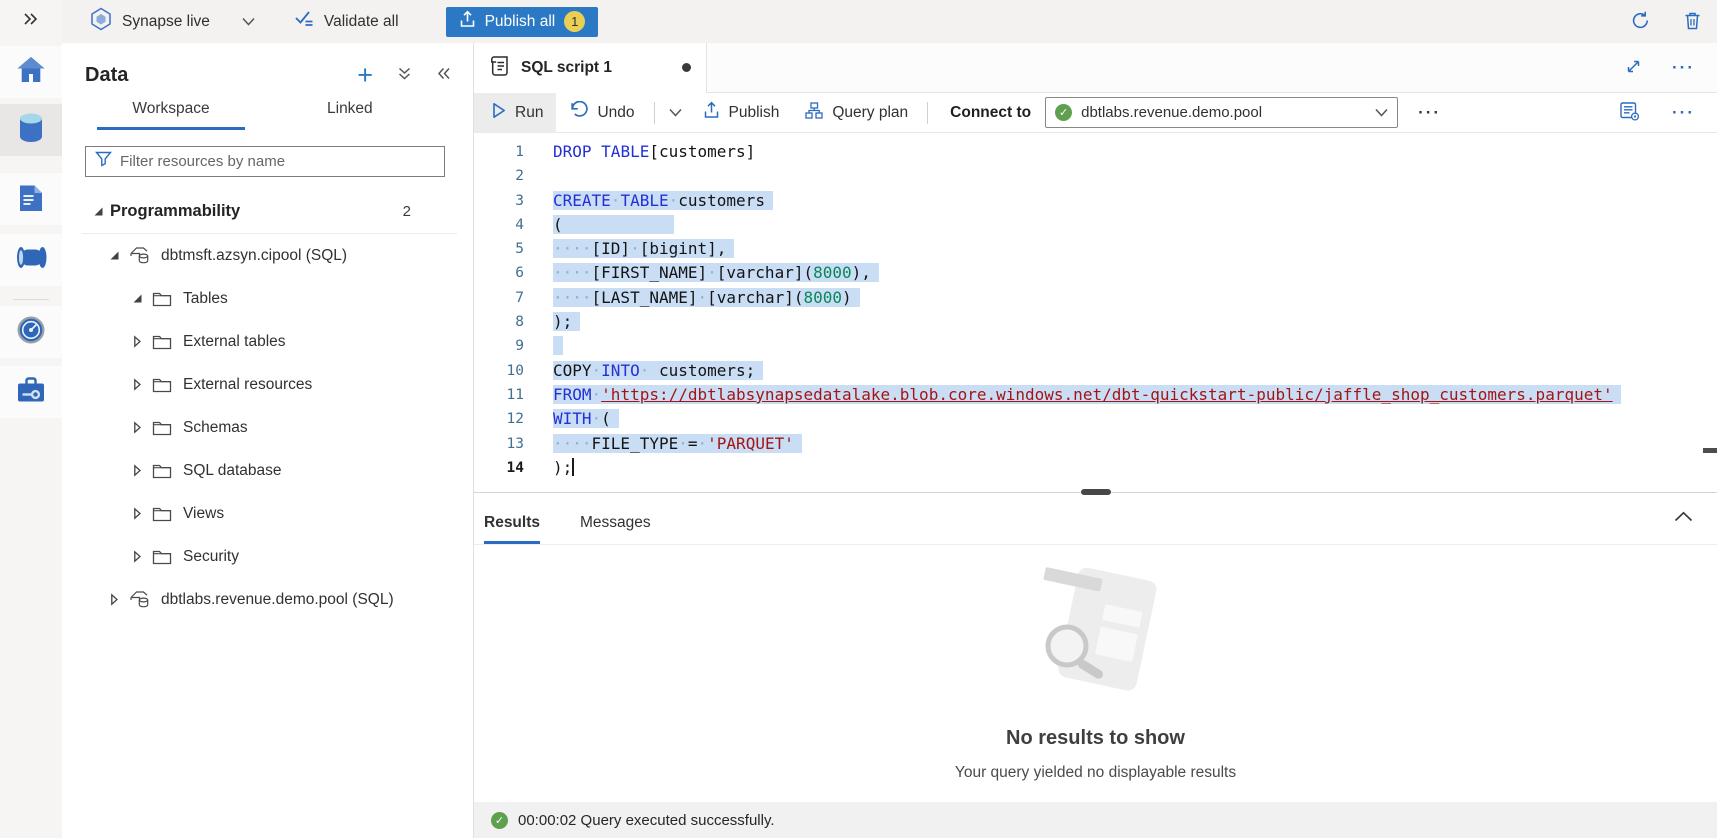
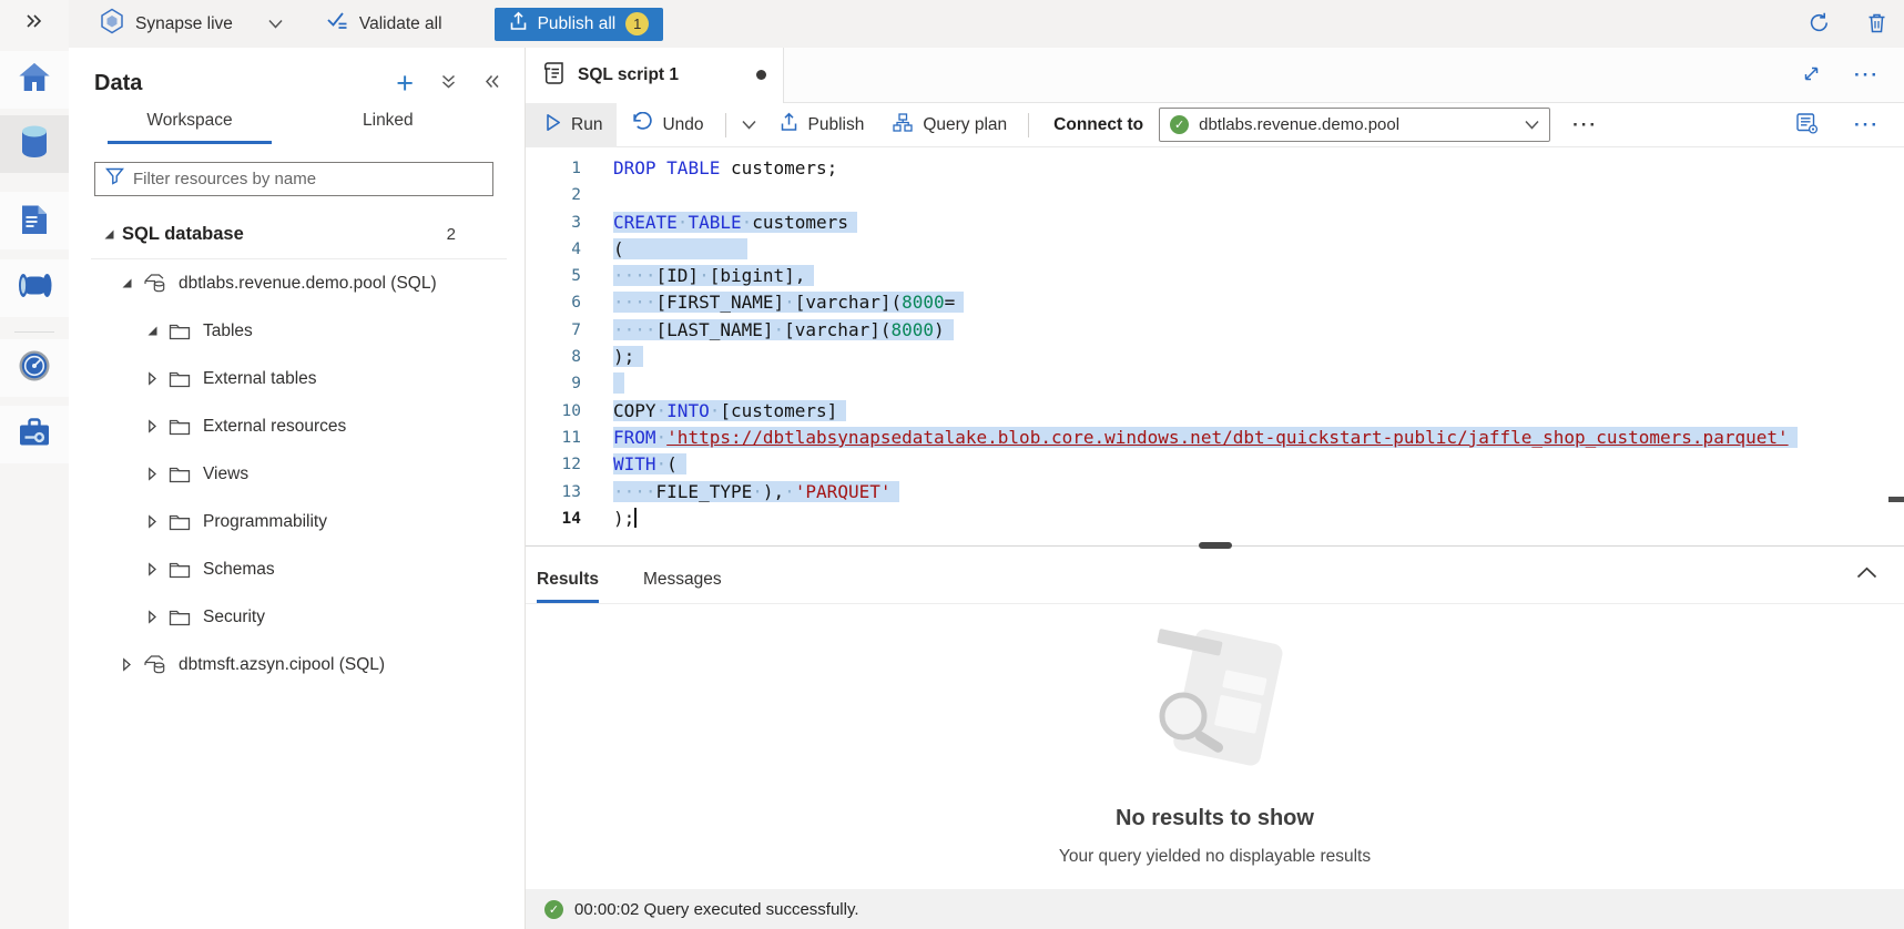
  Synapse live
  Validate all
  Publish all
  1
  Data
  +
  Workspace
  Linked
  Filter resources by name
- Programmability
+ SQL database
  2
- dbtmsft.azsyn.cipool (SQL)
+ dbtlabs.revenue.demo.pool (SQL)
  Tables
  External tables
  External resources
- Schemas
+ Views
- SQL database
+ Programmability
- Views
+ Schemas
  Security
- dbtlabs.revenue.demo.pool (SQL)
+ dbtmsft.azsyn.cipool (SQL)
  SQL script 1
  ···
  Run
  Undo
  Publish
  Query plan
  Connect to
  ✓
  dbtlabs.revenue.demo.pool
  ···
  ···
  1
- DROP TABLE[customers]
+ DROP TABLE customers;
  2
  3
  CREATE·TABLE·customers
  4
  (
  5
  ····[ID]·[bigint],
  6
- ····[FIRST_NAME]·[varchar](8000),
+ ····[FIRST_NAME]·[varchar](8000=
  7
  ····[LAST_NAME]·[varchar](8000)
  8
  );
  9
  10
- COPY·INTO· customers;
+ COPY·INTO·[customers]
  11
  FROM·'https://dbtlabsynapsedatalake.blob.core.windows.net/dbt-quickstart-public/jaffle_shop_customers.parquet'
  12
  WITH·(
  13
- ····FILE_TYPE·=·'PARQUET'
+ ····FILE_TYPE·),·'PARQUET'
  14
  );
  Results
  Messages
  No results to show
  Your query yielded no displayable results
  ✓
  00:00:02 Query executed successfully.
